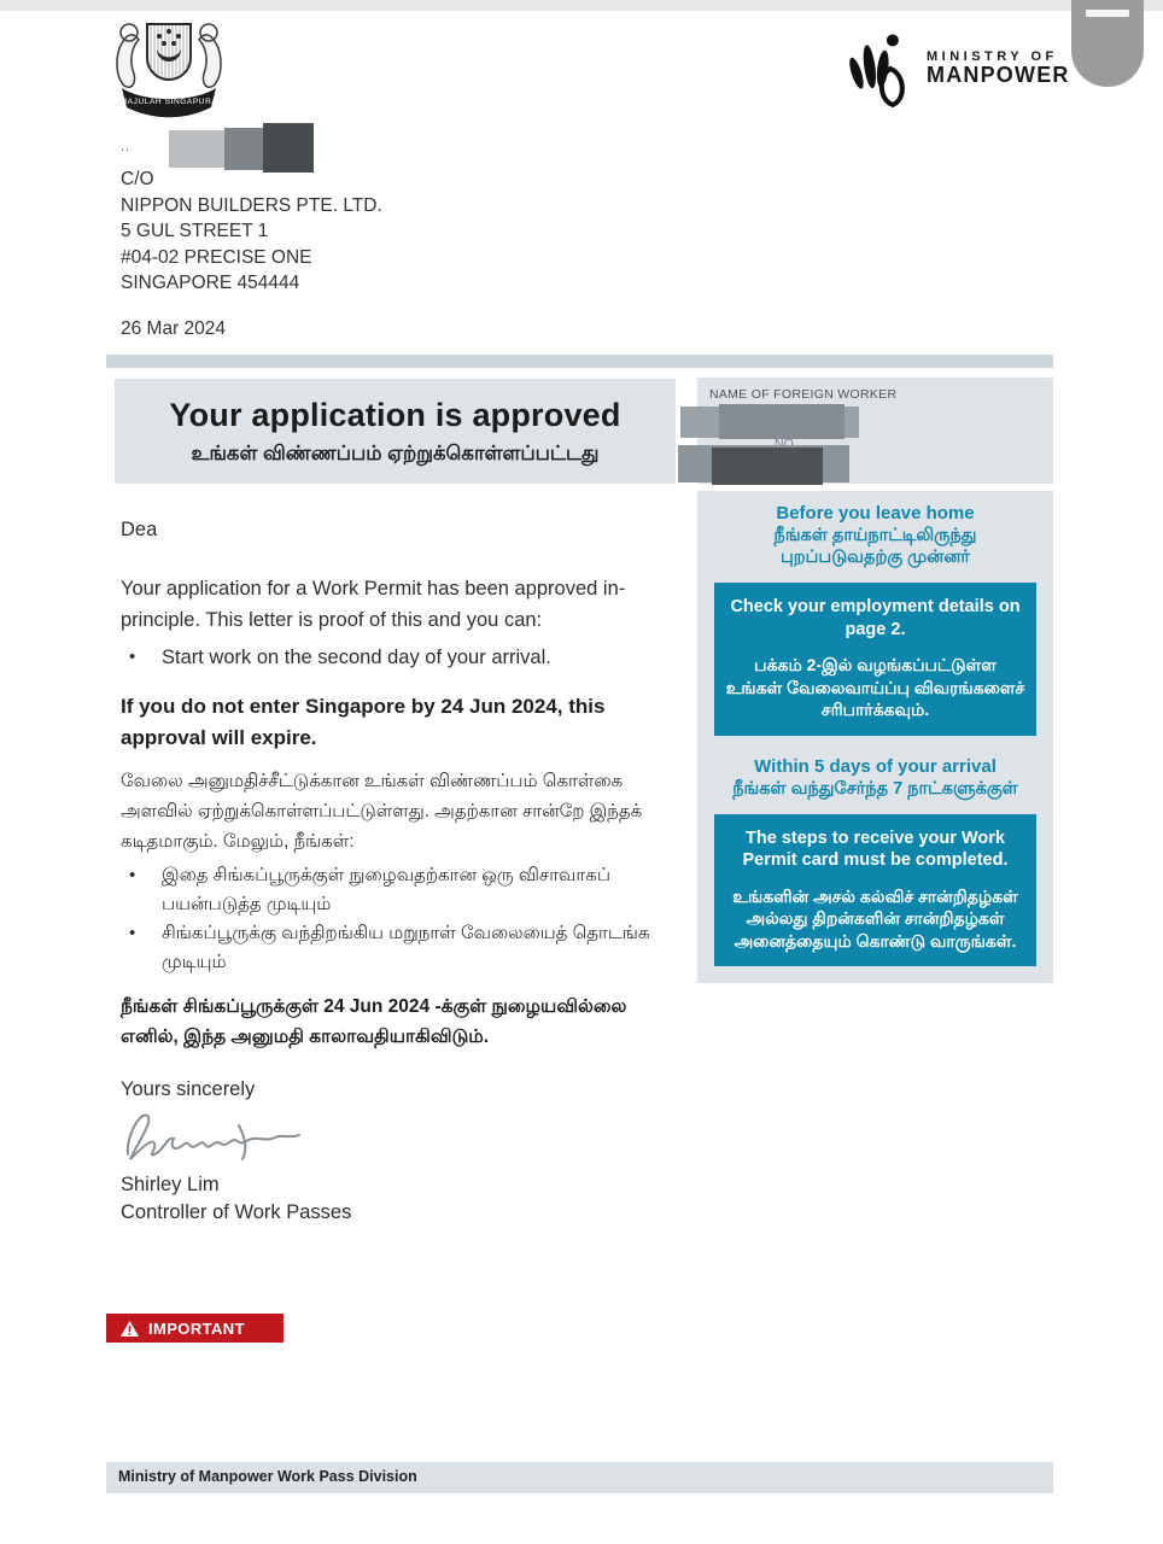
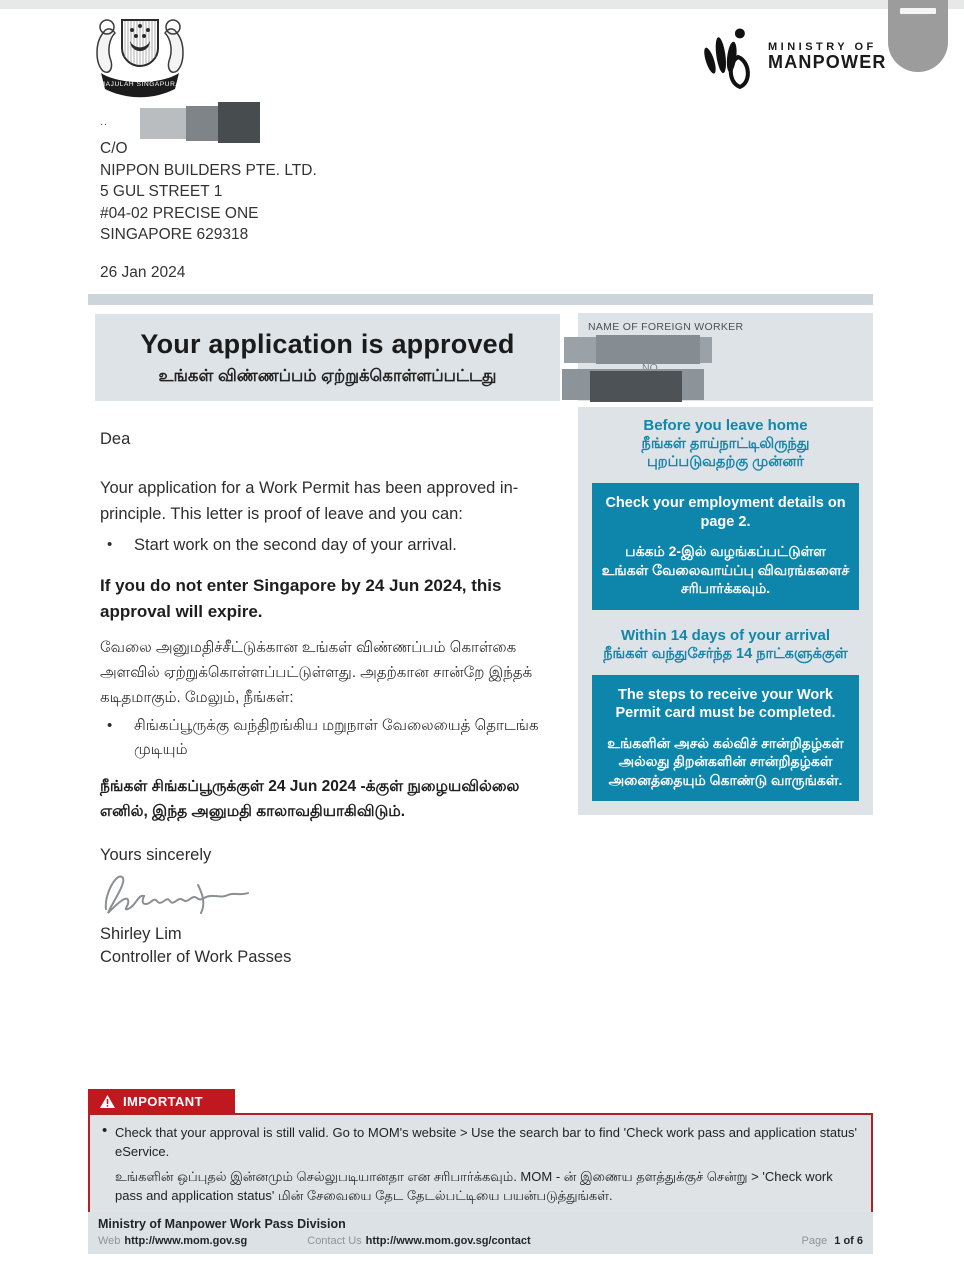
  MINISTRY OF
  MANPOWER
  ..
  C/O
  NIPPON BUILDERS PTE. LTD.
  5 GUL STREET 1
  #04-02 PRECISE ONE
- SINGAPORE 454444
+ SINGAPORE 629318
- 26 Mar 2024
+ 26 Jan 2024
  Your application is approved
  உங்கள் விண்ணப்பம் ஏற்றுக்கொள்ளப்பட்டது
  NAME OF FOREIGN WORKER
  NO
  Dea
- Your application for a Work Permit has been approved in-principle. This letter is proof of this and you can:
+ Your application for a Work Permit has been approved in-principle. This letter is proof of leave and you can:
  Start work on the second day of your arrival.
  If you do not enter Singapore by 24 Jun 2024, this approval will expire.
  வேலை அனுமதிச்சீட்டுக்கான உங்கள் விண்ணப்பம் கொள்கை அளவில் ஏற்றுக்கொள்ளப்பட்டுள்ளது. அதற்கான சான்றே இந்தக் கடிதமாகும். மேலும், நீங்கள்:
- இதை சிங்கப்பூருக்குள் நுழைவதற்கான ஒரு விசாவாகப் பயன்படுத்த முடியும்
  சிங்கப்பூருக்கு வந்திறங்கிய மறுநாள் வேலையைத் தொடங்க முடியும்
  நீங்கள் சிங்கப்பூருக்குள் 24 Jun 2024 -க்குள் நுழையவில்லை எனில், இந்த அனுமதி காலாவதியாகிவிடும்.
  Yours sincerely
  Shirley Lim
  Controller of Work Passes
  Before you leave home
  நீங்கள் தாய்நாட்டிலிருந்து புறப்படுவதற்கு முன்னர்
  Check your employment details on page 2.
  பக்கம் 2-இல் வழங்கப்பட்டுள்ள உங்கள் வேலைவாய்ப்பு விவரங்களைச் சரிபார்க்கவும்.
- Within 5 days of your arrival
+ Within 14 days of your arrival
- நீங்கள் வந்துசேர்ந்த 7 நாட்களுக்குள்
+ நீங்கள் வந்துசேர்ந்த 14 நாட்களுக்குள்
  The steps to receive your Work Permit card must be completed.
  உங்களின் அசல் கல்விச் சான்றிதழ்கள் அல்லது திறன்களின் சான்றிதழ்கள் அனைத்தையும் கொண்டு வாருங்கள்.
  IMPORTANT
+ Check that your approval is still valid. Go to MOM's website > Use the search bar to find 'Check work pass and application status' eService.
+ உங்களின் ஒப்புதல் இன்னமும் செல்லுபடியானதா என சரிபார்க்கவும். MOM - ன் இணைய தளத்துக்குச் சென்று > 'Check work pass and application status' மின் சேவையை தேட தேடல்பட்டியை பயன்படுத்துங்கள்.
  Ministry of Manpower Work Pass Division
+ Web
+ http://www.mom.gov.sg
+ Contact Us
+ http://www.mom.gov.sg/contact
+ Page 1 of 6
